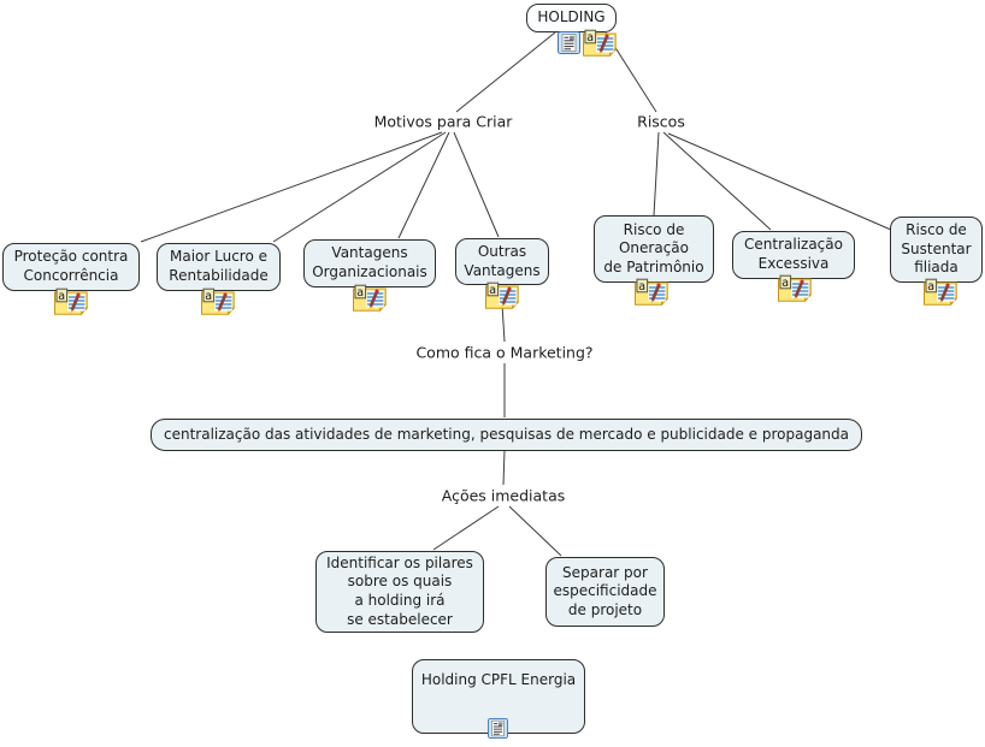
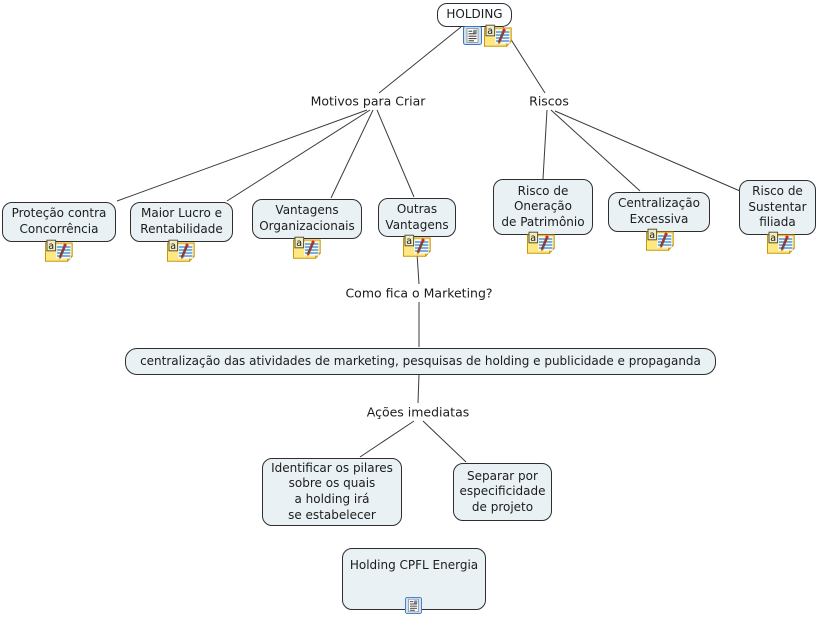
  HOLDING
  Proteção contra
  Concorrência
  Maior Lucro e
  Rentabilidade
  Vantagens
  Organizacionais
  Outras
  Vantagens
  Risco de
  Oneração
  de Patrimônio
  Centralização
  Excessiva
  Risco de
  Sustentar
  filiada
- centralização das atividades de marketing, pesquisas de mercado e publicidade e propaganda
+ centralização das atividades de marketing, pesquisas de holding e publicidade e propaganda
  Identificar os pilares
  sobre os quais
  a holding irá
  se estabelecer
  Separar por
  especificidade
  de projeto
  Holding CPFL Energia
  Motivos para Criar
  Riscos
  Como fica o Marketing?
  Ações imediatas
  a
  a
  a
  a
  a
  a
  a
  a
